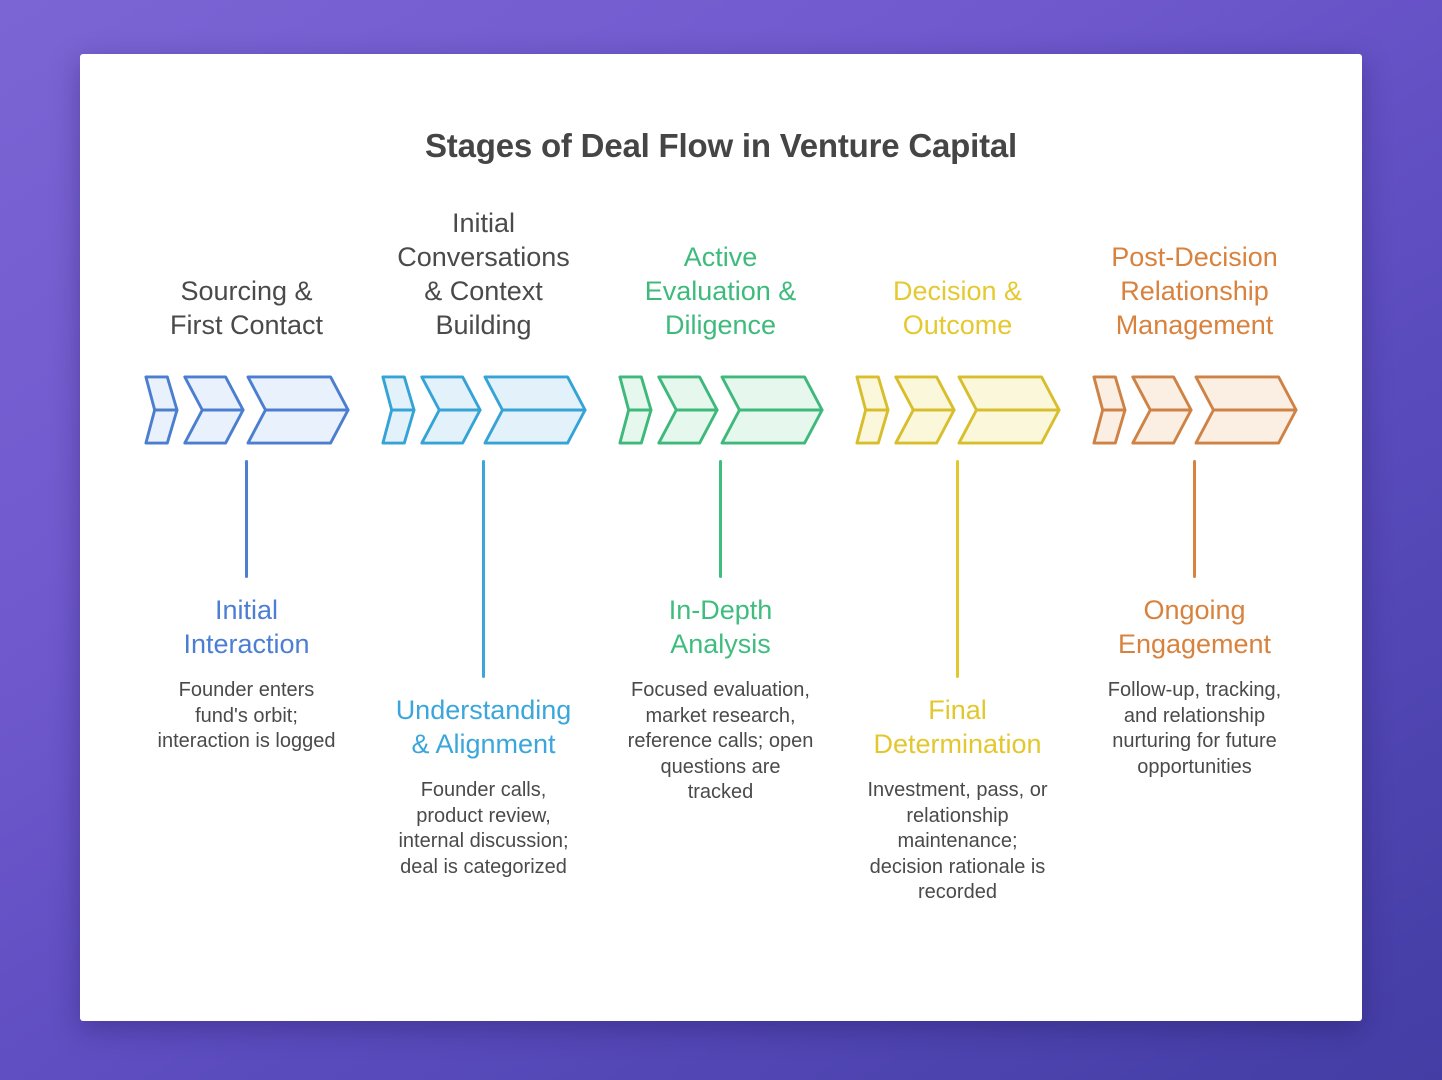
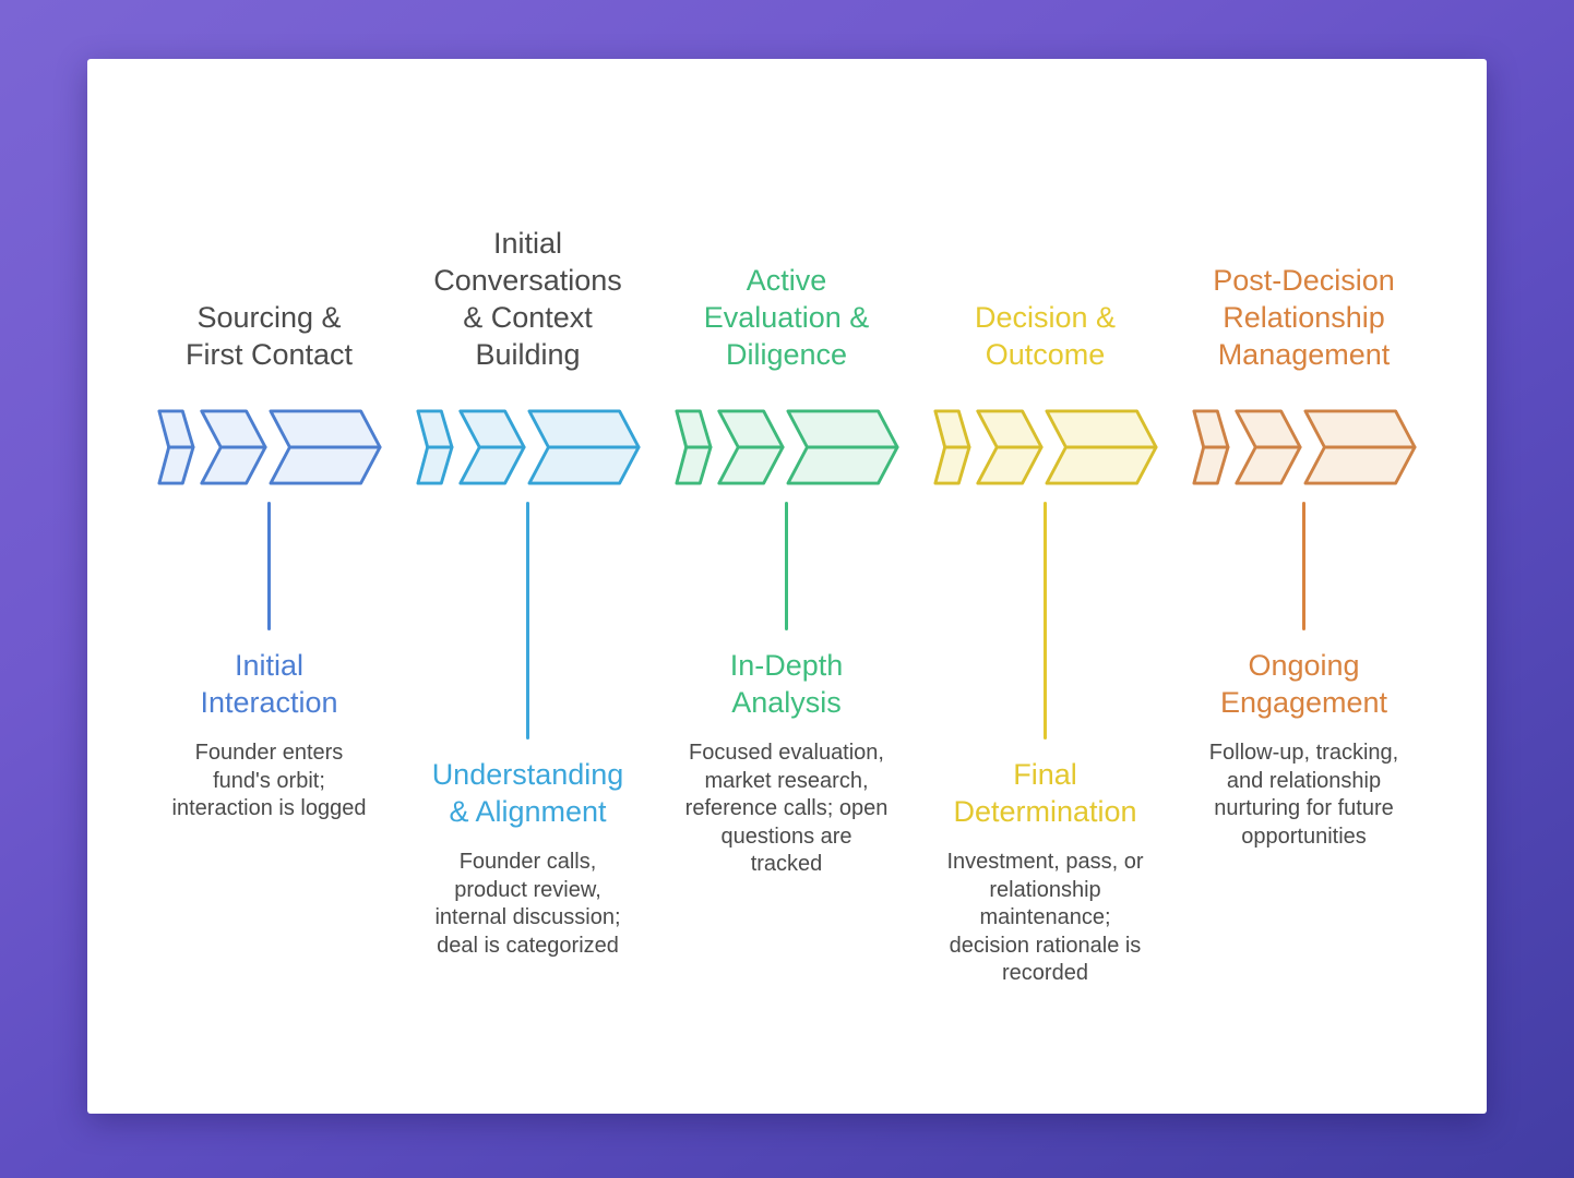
- Stages of Deal Flow in Venture Capital
  Sourcing &
  First Contact
  Initial
  Interaction
  Founder enters
  fund's orbit;
  interaction is logged
  Initial
  Conversations
  & Context
  Building
  Understanding
  & Alignment
  Founder calls,
  product review,
  internal discussion;
  deal is categorized
  Active
  Evaluation &
  Diligence
  In-Depth
  Analysis
  Focused evaluation,
  market research,
  reference calls; open
  questions are
  tracked
  Decision &
  Outcome
  Final
  Determination
  Investment, pass, or
  relationship
  maintenance;
  decision rationale is
  recorded
  Post-Decision
  Relationship
  Management
  Ongoing
  Engagement
  Follow-up, tracking,
  and relationship
  nurturing for future
  opportunities
